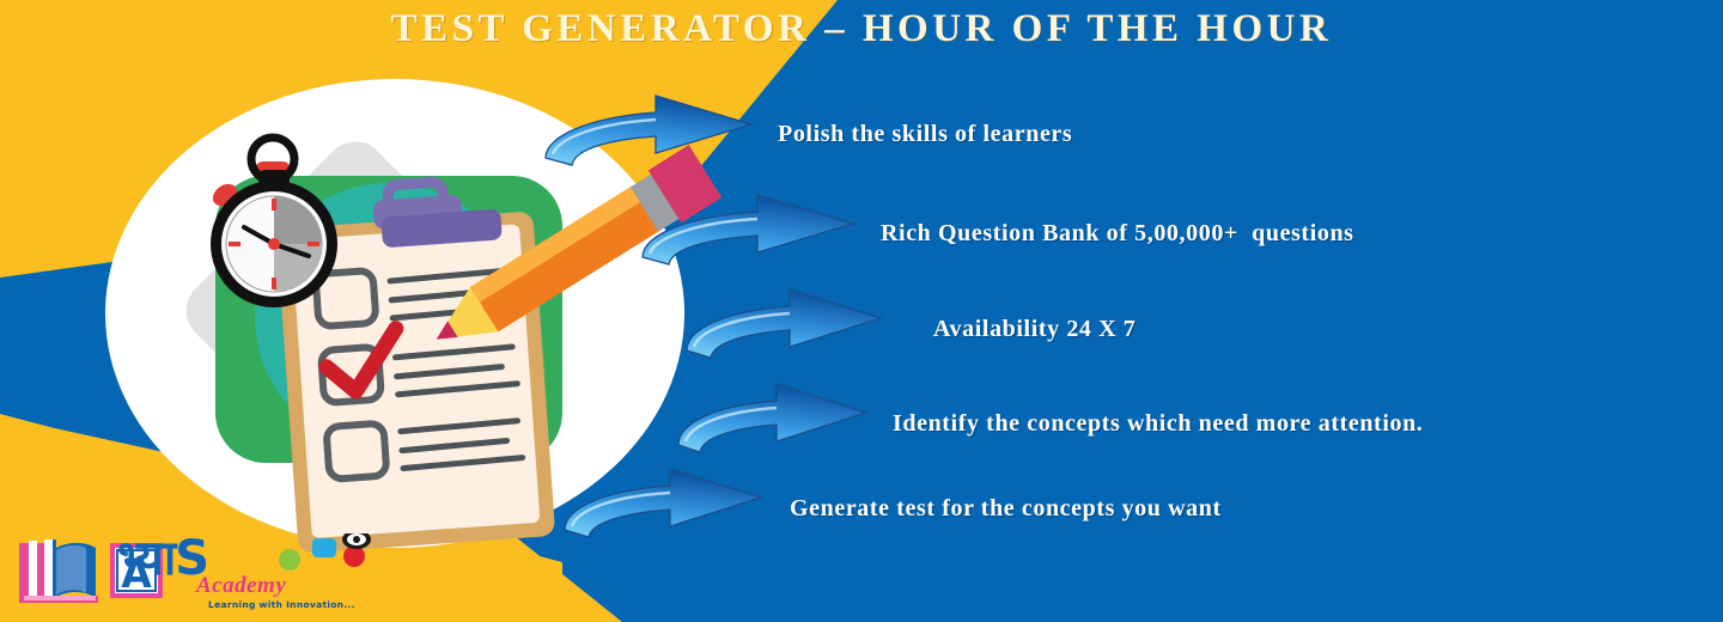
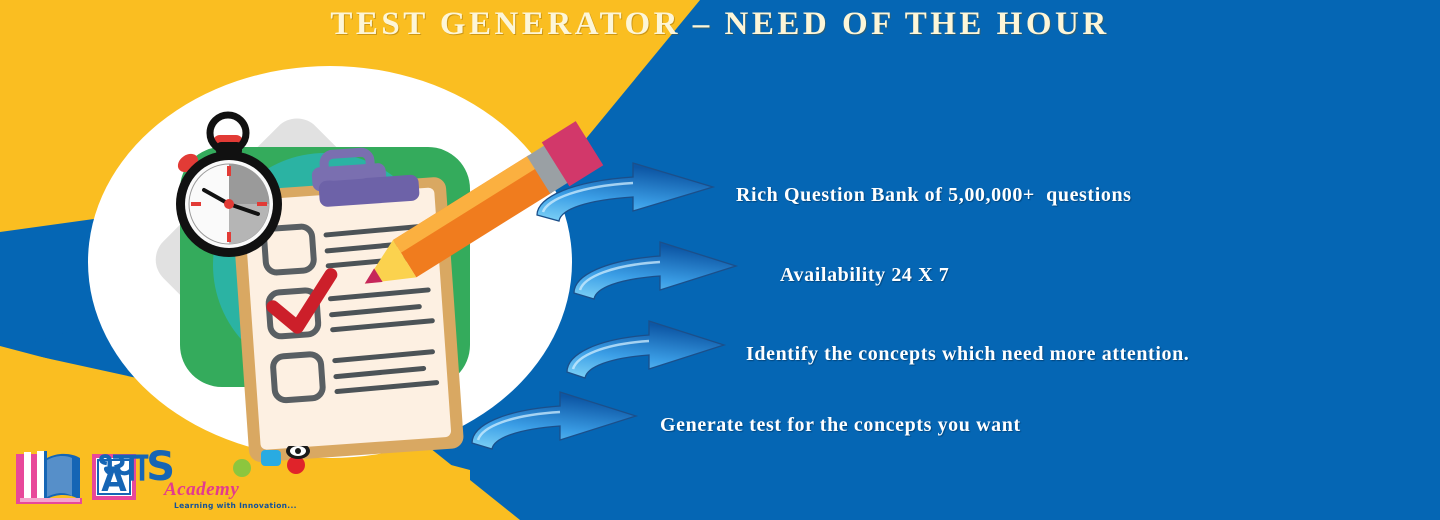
- TEST GENERATOR – HOUR OF THE HOUR
+ TEST GENERATOR – NEED OF THE HOUR
- Polish the skills of learners
  Rich Question Bank of 5,00,000+ questions
  Availability 24 X 7
  Identify the concepts which need more attention.
  Generate test for the concepts you want
  A
  भ्याS
  Academy
  Learning with Innovation...
